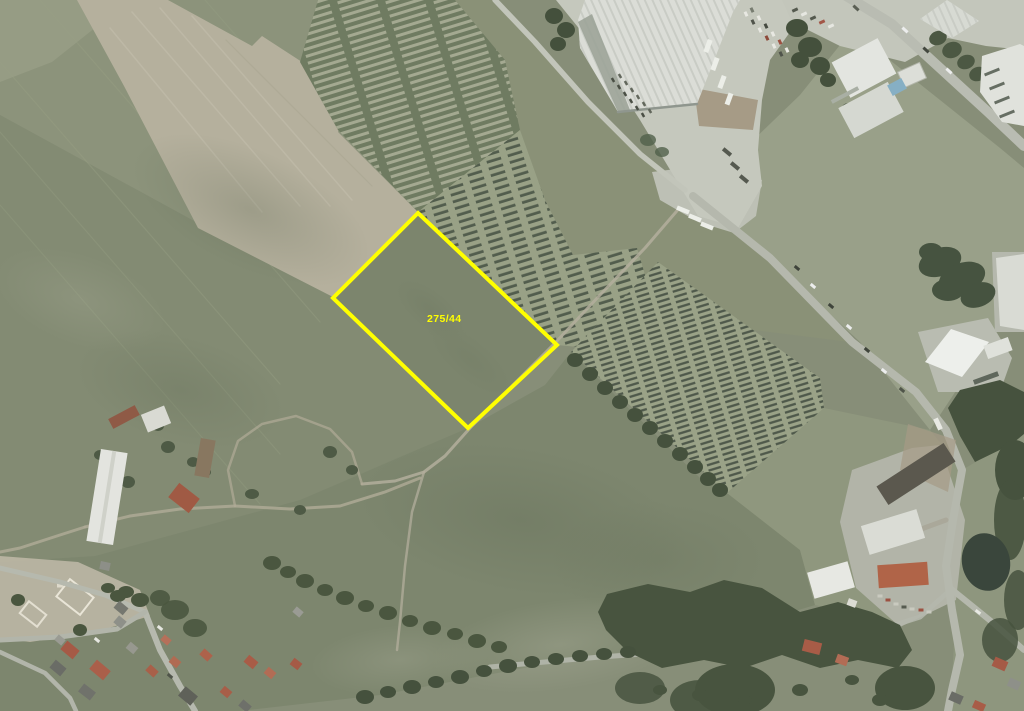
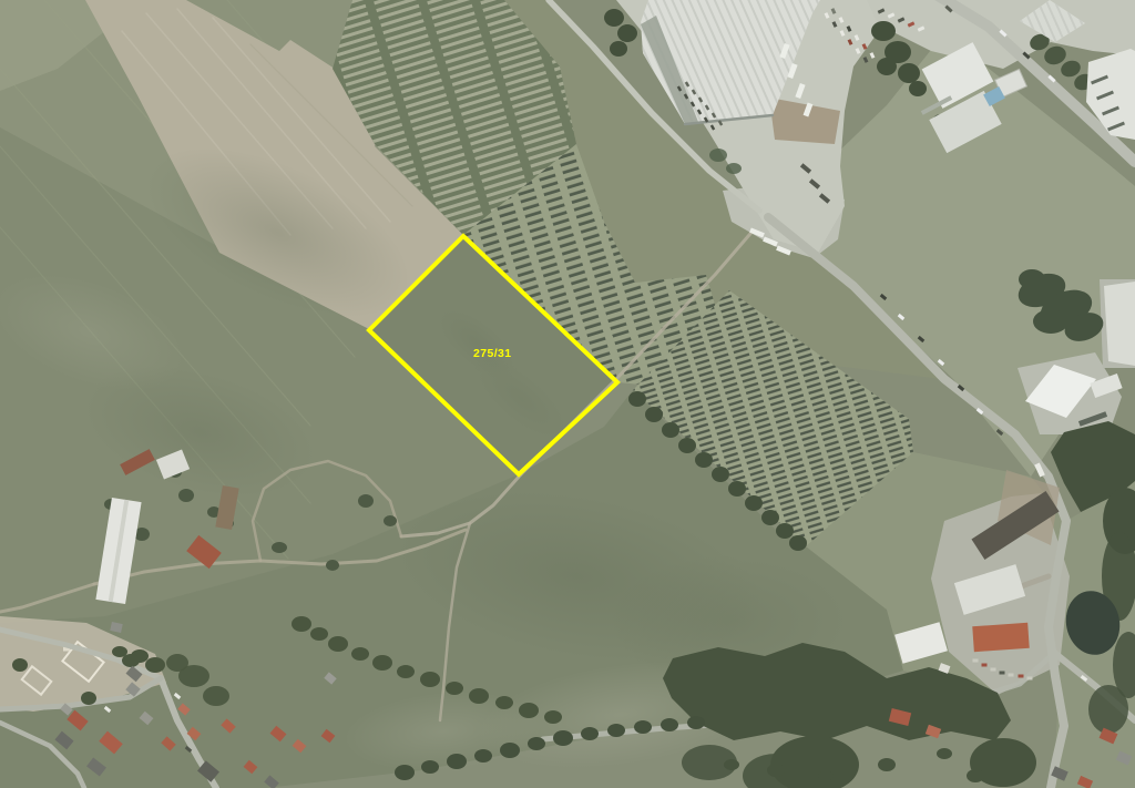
- 275/44
+ 275/31
